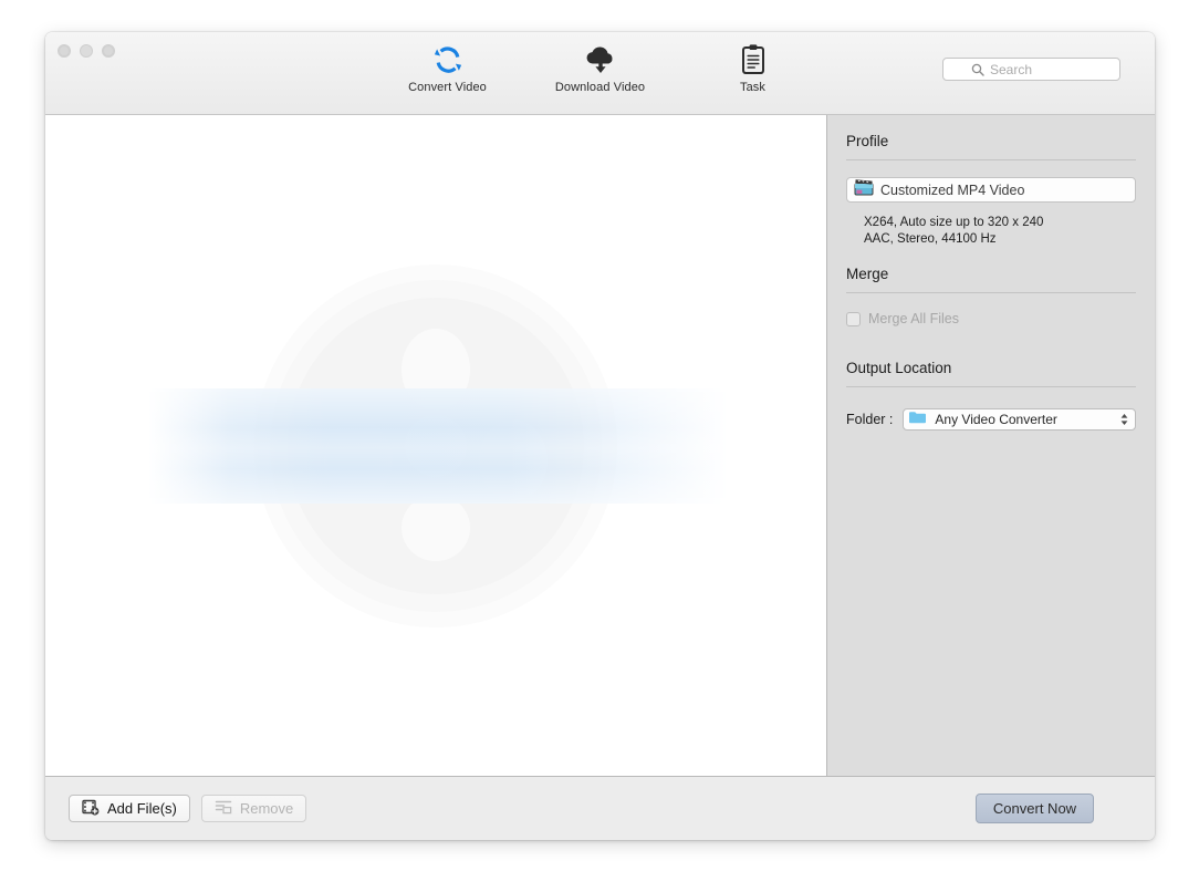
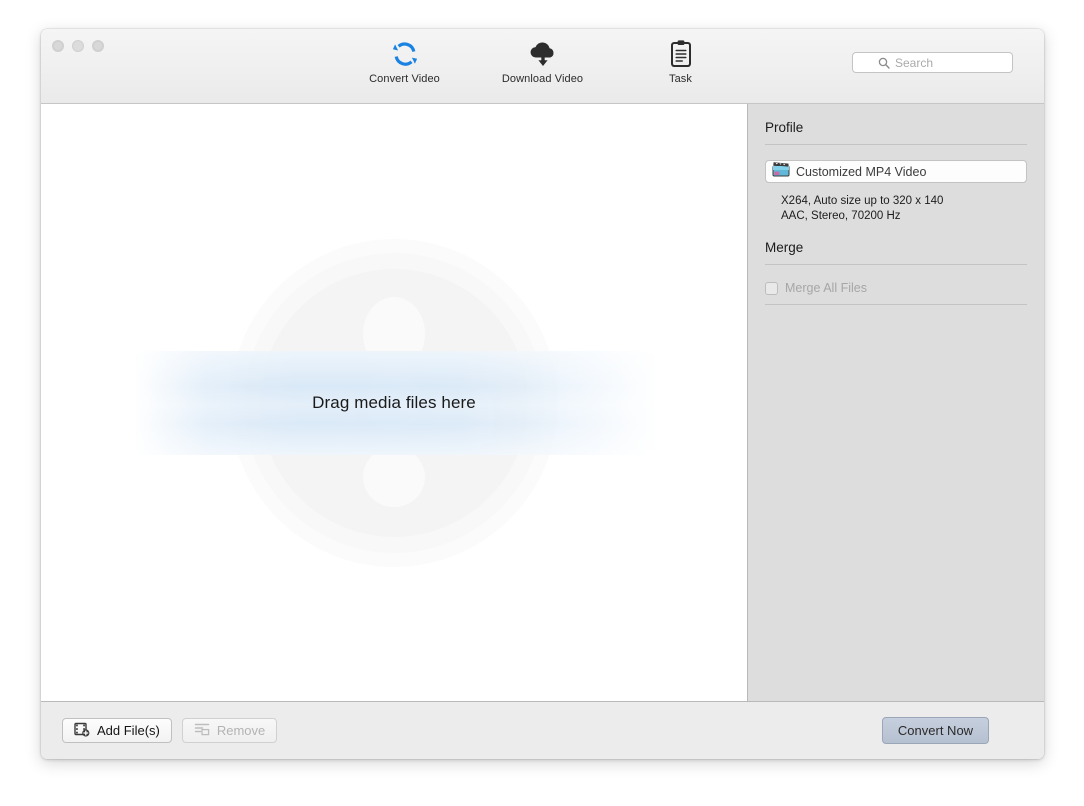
  Convert Video
  Download Video
  Task
  Search
+ Drag media files here
  Profile
  Customized MP4 Video
- X264, Auto size up to 320 x 240
+ X264, Auto size up to 320 x 140
- AAC, Stereo, 44100 Hz
+ AAC, Stereo, 70200 Hz
  Merge
  Merge All Files
- Output Location
- Folder :
- Any Video Converter
  Add File(s)
  Remove
  Convert Now
